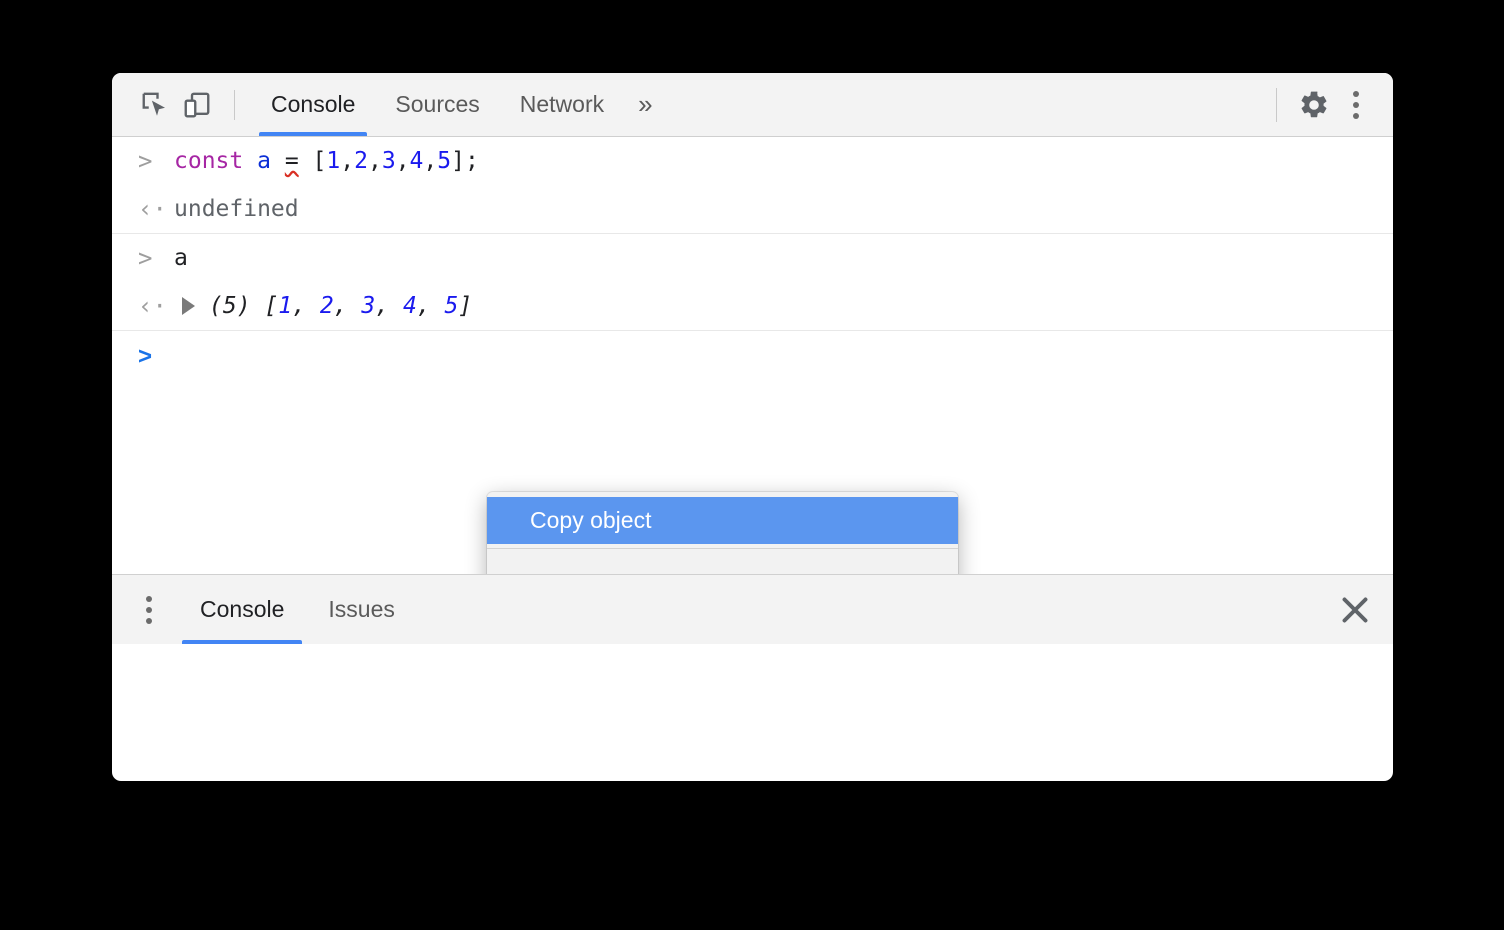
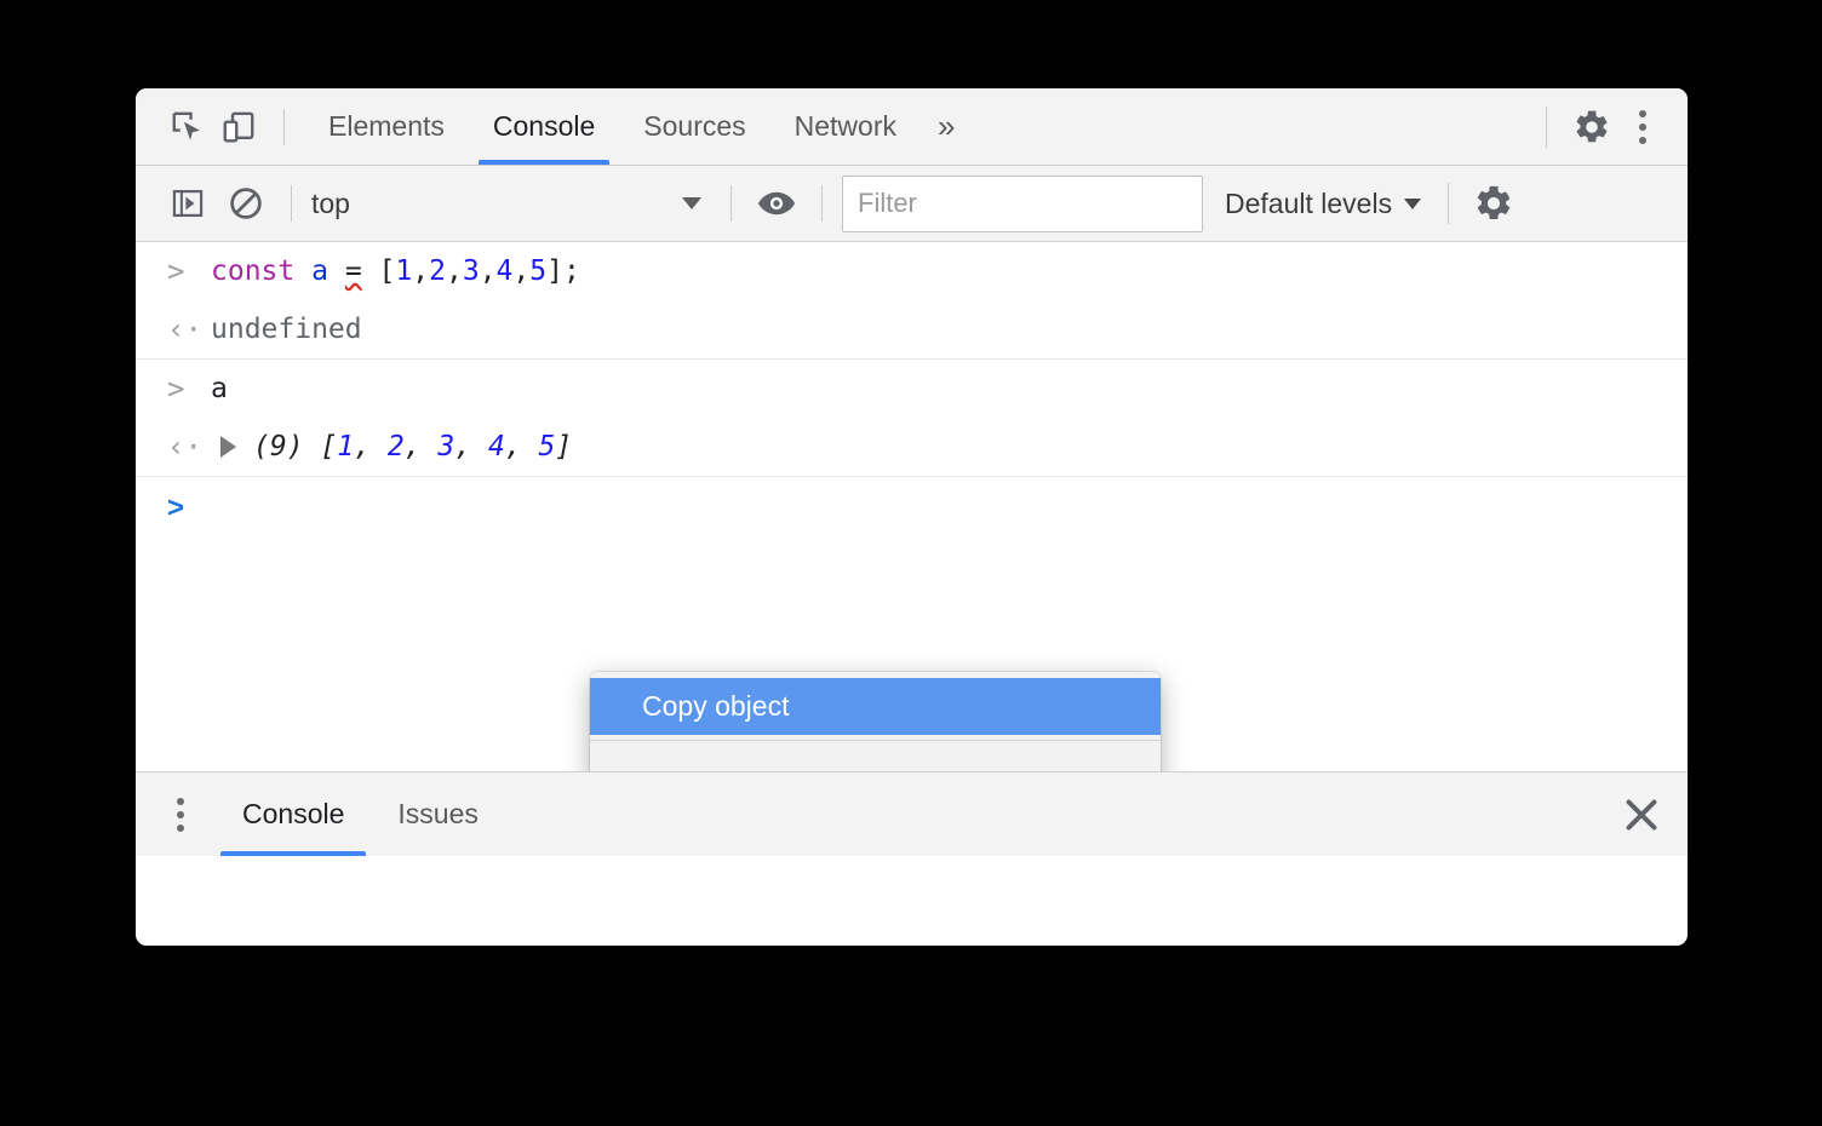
+ Elements
  Console
  Sources
  Network
  »
+ top
+ Filter
+ Default levels
  >
  const a = [1,2,3,4,5];
  ‹·
  undefined
  >
  a
  ‹·
- (5)
+ (9)
  [
  1, 2, 3, 4, 5
  ]
  >
  Copy object
  Console
  Issues
